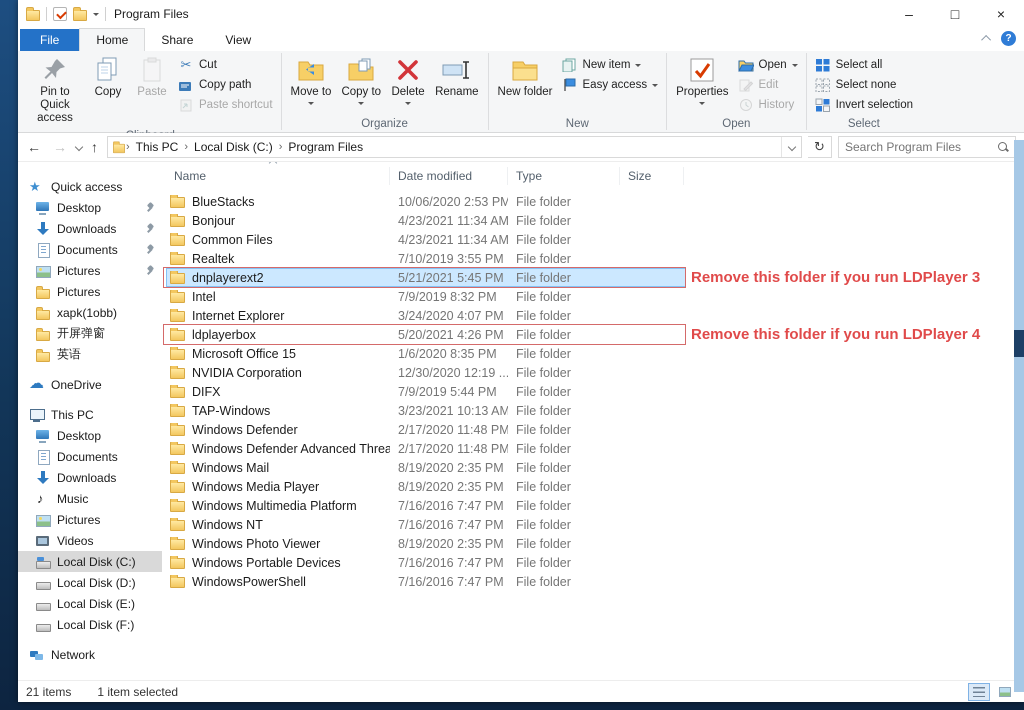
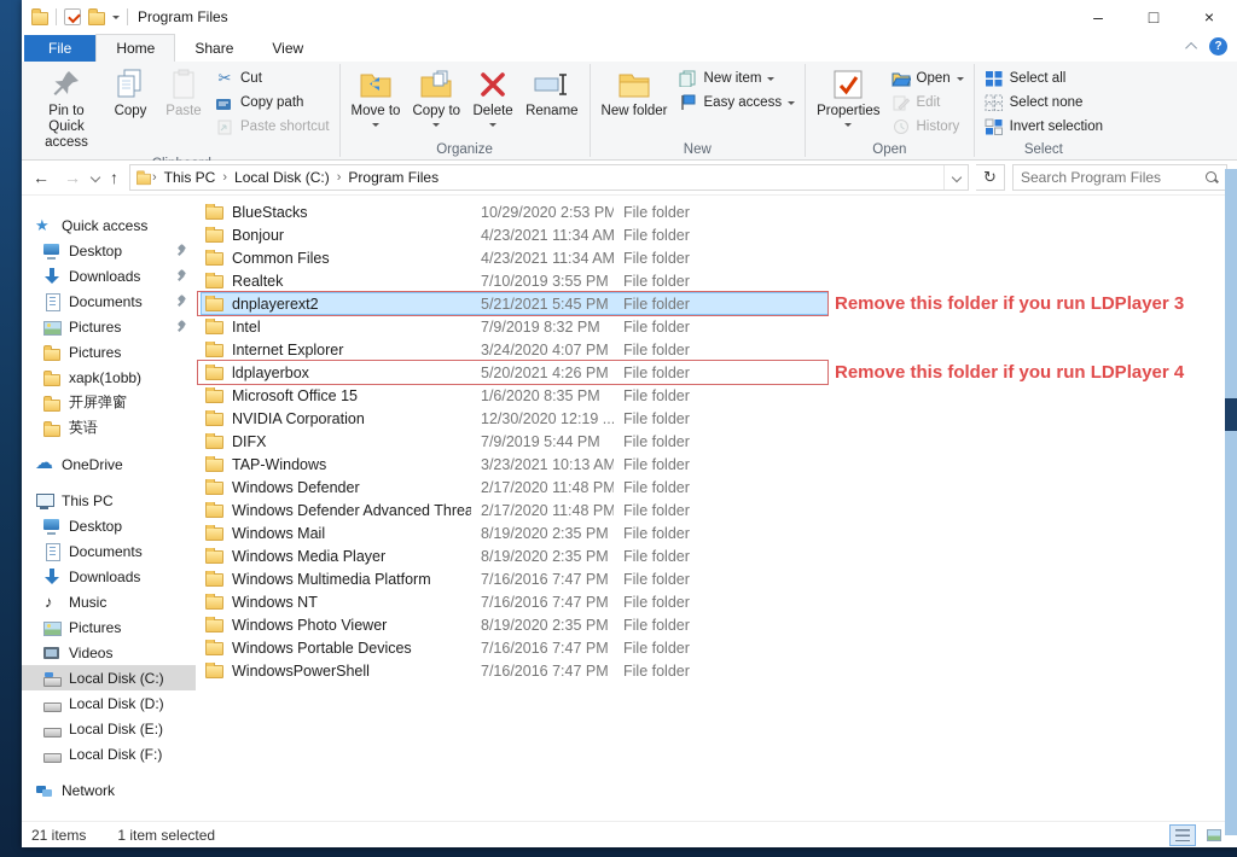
  Program Files
  –
  □
  ×
  File
  Home
  Share
  View
  ?
  Pin to Quick access
  Copy
  Paste
  ✂
  Cut
  Copy path
  Paste shortcut
  Move to
  Copy to
  Delete
  Rename
  Organize
  New folder
  New item
  Easy access
  New
  Properties
  Open
  Edit
  History
  Open
  Select all
  Select none
  Invert selection
  Select
  ←
  →
  ↑
  ›
  This PC
  ›
  Local Disk (C:)
  ›
  Program Files
  ↻
  Search Program Files
  Quick access
  Desktop
  Downloads
  Documents
  Pictures
  Pictures
  xapk(1obb)
  开屏弹窗
  英语
  OneDrive
  This PC
  Desktop
  Documents
  Downloads
  Music
  Pictures
  Videos
  Local Disk (C:)
  Local Disk (D:)
  Local Disk (E:)
  Local Disk (F:)
  Network
- Name
- Date modified
- Type
- Size
  BlueStacks
- 10/06/2020 2:53 PM
+ 10/29/2020 2:53 PM
  File folder
  Bonjour
  4/23/2021 11:34 AM
  File folder
  Common Files
  4/23/2021 11:34 AM
  File folder
  Realtek
  7/10/2019 3:55 PM
  File folder
  dnplayerext2
  5/21/2021 5:45 PM
  File folder
  Remove this folder if you run LDPlayer 3
  Intel
  7/9/2019 8:32 PM
  File folder
  Internet Explorer
  3/24/2020 4:07 PM
  File folder
  ldplayerbox
  5/20/2021 4:26 PM
  File folder
  Remove this folder if you run LDPlayer 4
  Microsoft Office 15
  1/6/2020 8:35 PM
  File folder
  NVIDIA Corporation
  12/30/2020 12:19 ...
  File folder
  DIFX
  7/9/2019 5:44 PM
  File folder
  TAP-Windows
  3/23/2021 10:13 AM
  File folder
  Windows Defender
  2/17/2020 11:48 PM
  File folder
  Windows Defender Advanced Threa
  2/17/2020 11:48 PM
  File folder
  Windows Mail
  8/19/2020 2:35 PM
  File folder
  Windows Media Player
  8/19/2020 2:35 PM
  File folder
  Windows Multimedia Platform
  7/16/2016 7:47 PM
  File folder
  Windows NT
  7/16/2016 7:47 PM
  File folder
  Windows Photo Viewer
  8/19/2020 2:35 PM
  File folder
  Windows Portable Devices
  7/16/2016 7:47 PM
  File folder
  WindowsPowerShell
  7/16/2016 7:47 PM
  File folder
  21 items
  1 item selected
